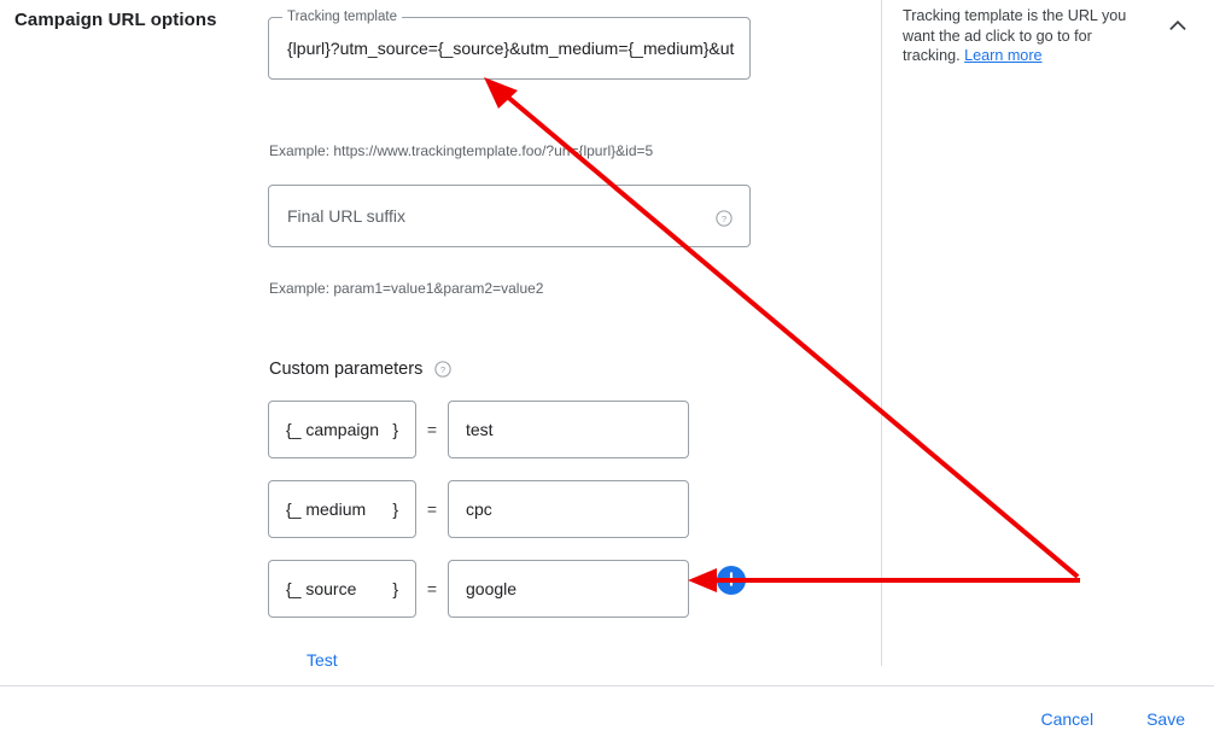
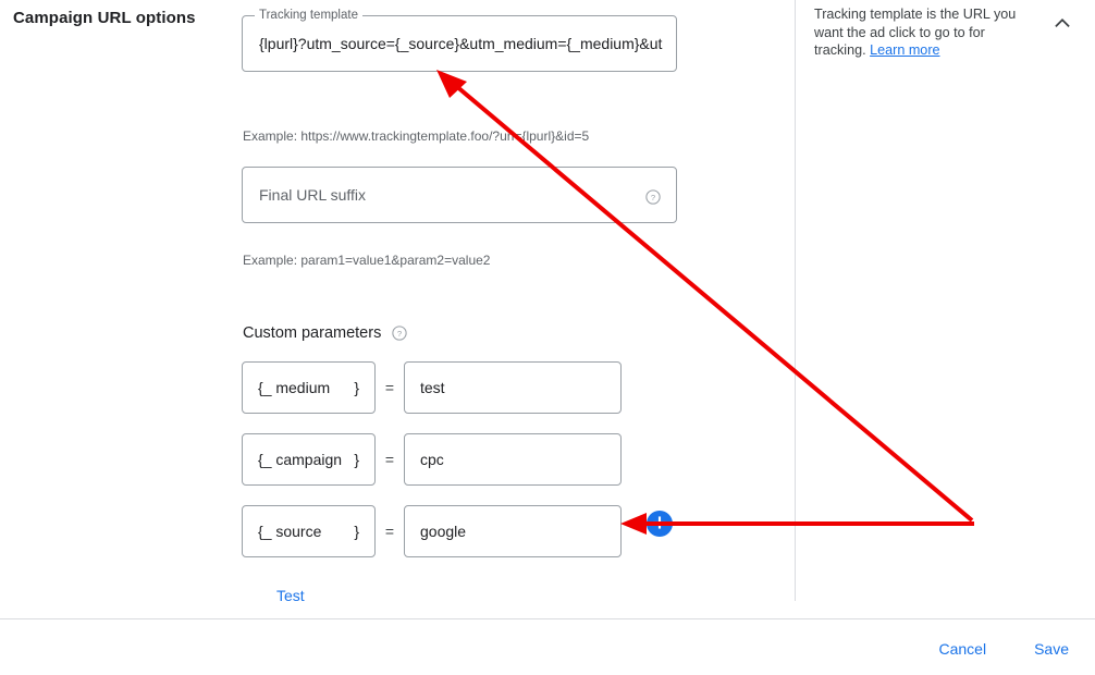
  Campaign URL options
  Tracking template
  {lpurl}?utm_source={_source}&utm_medium={_medium}&ut
  Example: https://www.trackingtemplate.foo/?ur{lpurl}&id=5
  Final URL suffix
  ?
  Example: param1=value1&param2=value2
  Custom parameters
  ?
- {_ campaign
+ {_ medium
  }
  =
  test
- {_ medium
+ {_ campaign
  }
  =
  cpc
  {_ source
  }
  =
  google
  Test
  Tracking template is the URL you want the ad click to go to for tracking. Learn more
  Cancel
  Save
